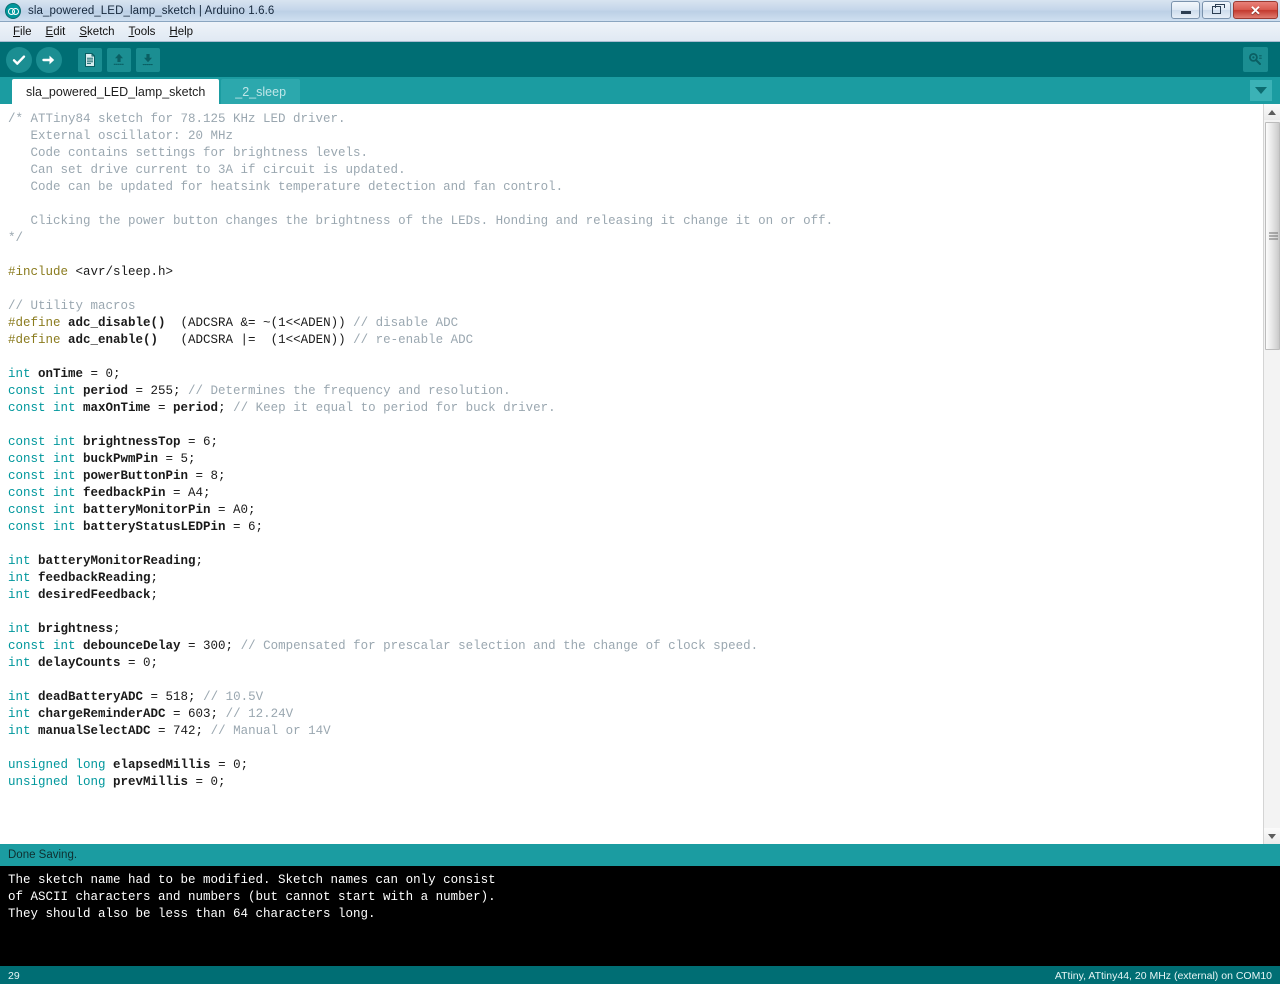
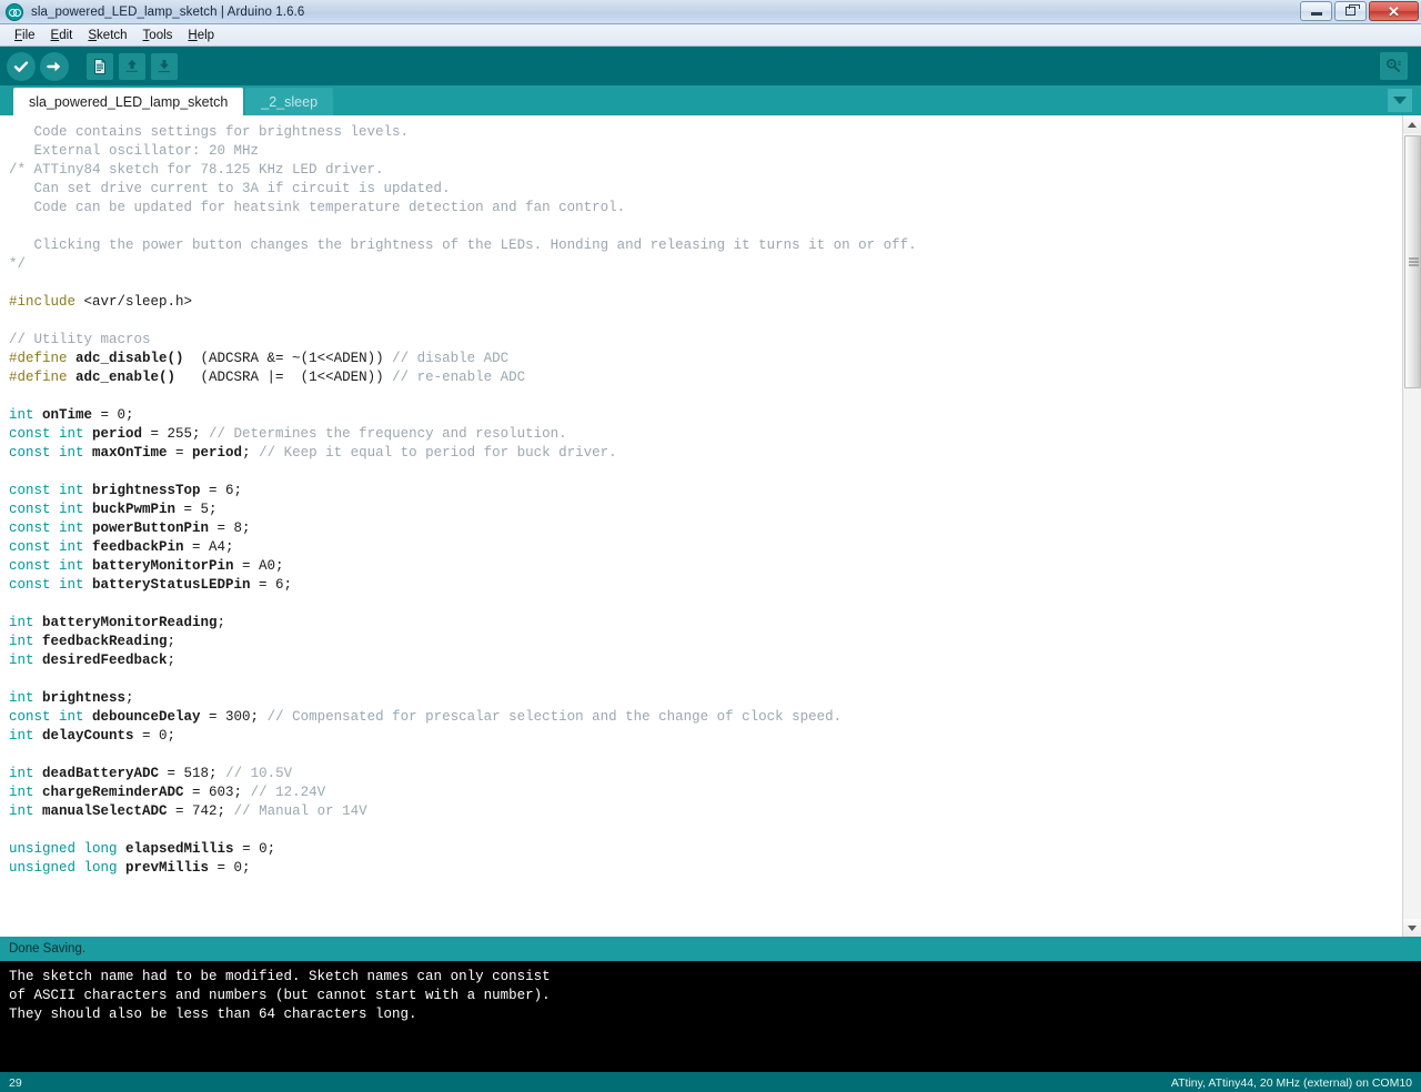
  sla_powered_LED_lamp_sketch | Arduino 1.6.6
  ✕
  File
  Edit
  Sketch
  Tools
  Help
  sla_powered_LED_lamp_sketch
  _2_sleep
- /* ATTiny84 sketch for 78.125 KHz LED driver.
+ Code contains settings for brightness levels.
  External oscillator: 20 MHz
- Code contains settings for brightness levels.
+ /* ATTiny84 sketch for 78.125 KHz LED driver.
  Can set drive current to 3A if circuit is updated.
  Code can be updated for heatsink temperature detection and fan control.
- Clicking the power button changes the brightness of the LEDs. Honding and releasing it change it on or off.
+ Clicking the power button changes the brightness of the LEDs. Honding and releasing it turns it on or off.
  */
  #include <avr/sleep.h>
  // Utility macros
  #define adc_disable() (ADCSRA &= ~(1<<ADEN)) // disable ADC
  #define adc_enable() (ADCSRA |= (1<<ADEN)) // re-enable ADC
  int onTime = 0;
  const int period = 255; // Determines the frequency and resolution.
  const int maxOnTime = period; // Keep it equal to period for buck driver.
  const int brightnessTop = 6;
  const int buckPwmPin = 5;
  const int powerButtonPin = 8;
  const int feedbackPin = A4;
  const int batteryMonitorPin = A0;
  const int batteryStatusLEDPin = 6;
  int batteryMonitorReading;
  int feedbackReading;
  int desiredFeedback;
  int brightness;
  const int debounceDelay = 300; // Compensated for prescalar selection and the change of clock speed.
  int delayCounts = 0;
  int deadBatteryADC = 518; // 10.5V
  int chargeReminderADC = 603; // 12.24V
  int manualSelectADC = 742; // Manual or 14V
  unsigned long elapsedMillis = 0;
  unsigned long prevMillis = 0;
  Done Saving.
  The sketch name had to be modified. Sketch names can only consist
  of ASCII characters and numbers (but cannot start with a number).
  They should also be less than 64 characters long.
  29
  ATtiny, ATtiny44, 20 MHz (external) on COM10
